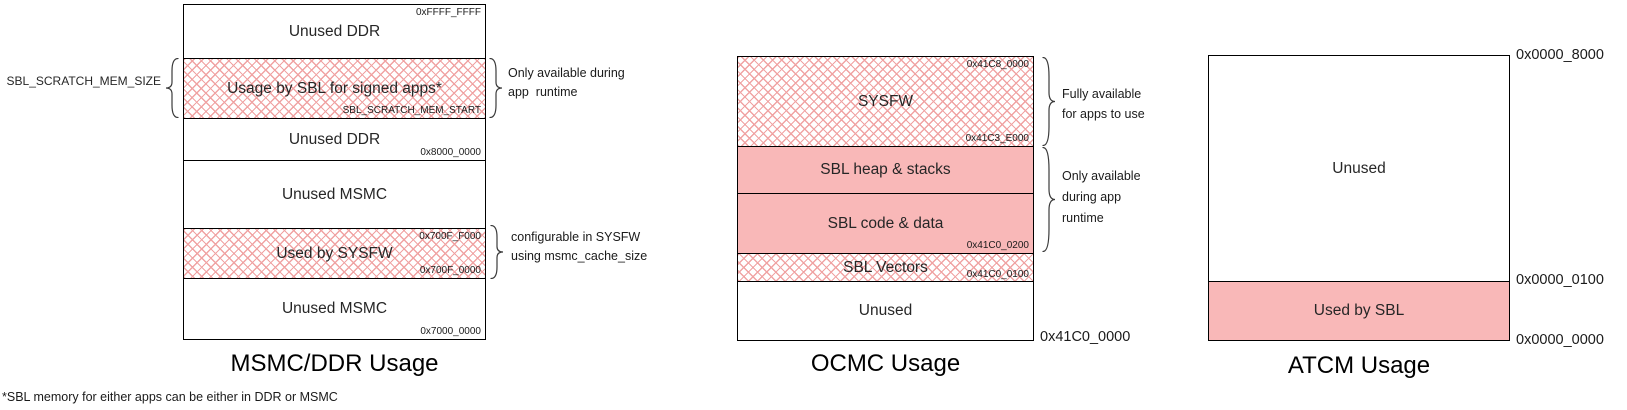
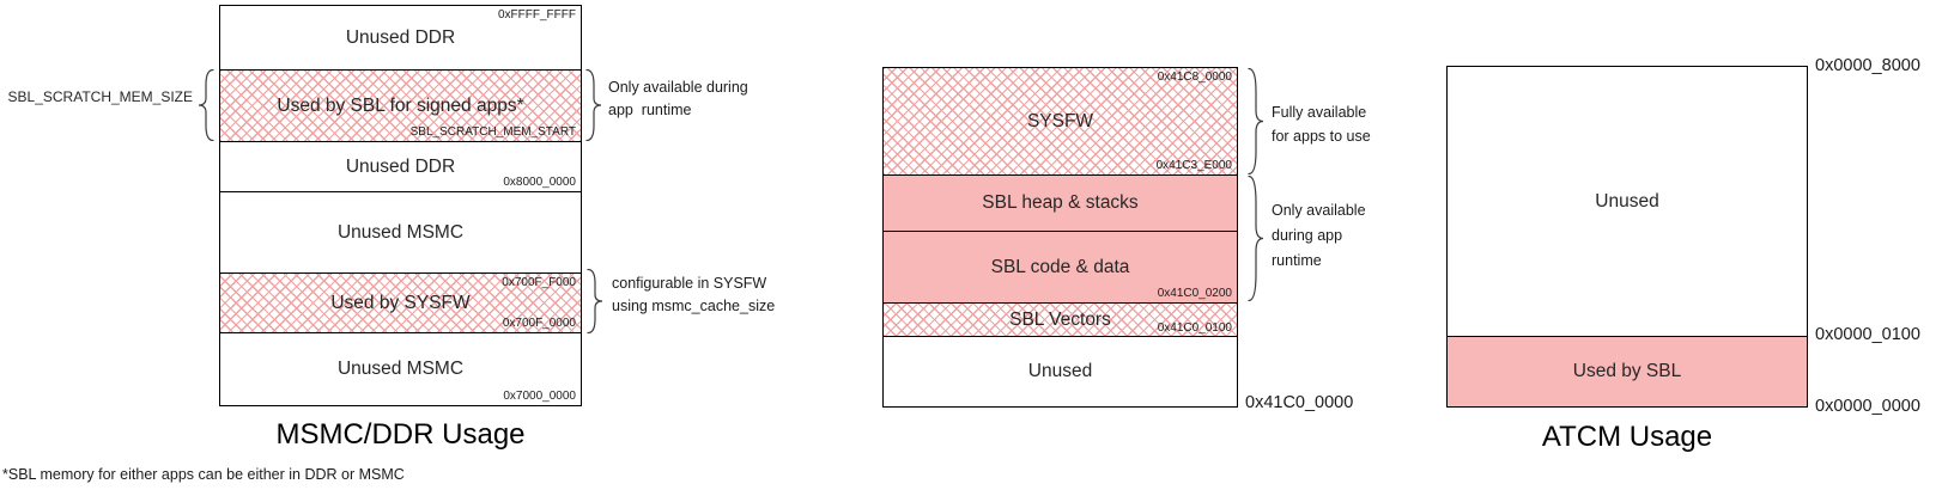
  Unused DDR
  0xFFFF_FFFF
- Usage by SBL for signed apps*
+ Used by SBL for signed apps*
  SBL_SCRATCH_MEM_START
  Unused DDR
  0x8000_0000
  Unused MSMC
  Used by SYSFW
  0x700F_F000
  0x700F_0000
  Unused MSMC
  0x7000_0000
  SBL_SCRATCH_MEM_SIZE
  Only available during
  app runtime
  configurable in SYSFW
  using msmc_cache_size
  MSMC/DDR Usage
  *SBL memory for either apps can be either in DDR or MSMC
  SYSFW
  0x41C8_0000
  0x41C3_E000
  SBL heap & stacks
  SBL code & data
  0x41C0_0200
  SBL Vectors
  0x41C0_0100
  Unused
  0x41C0_0000
  Fully available
  for apps to use
  Only available
  during app
  runtime
- OCMC Usage
  Unused
  Used by SBL
  0x0000_8000
  0x0000_0100
  0x0000_0000
  ATCM Usage
